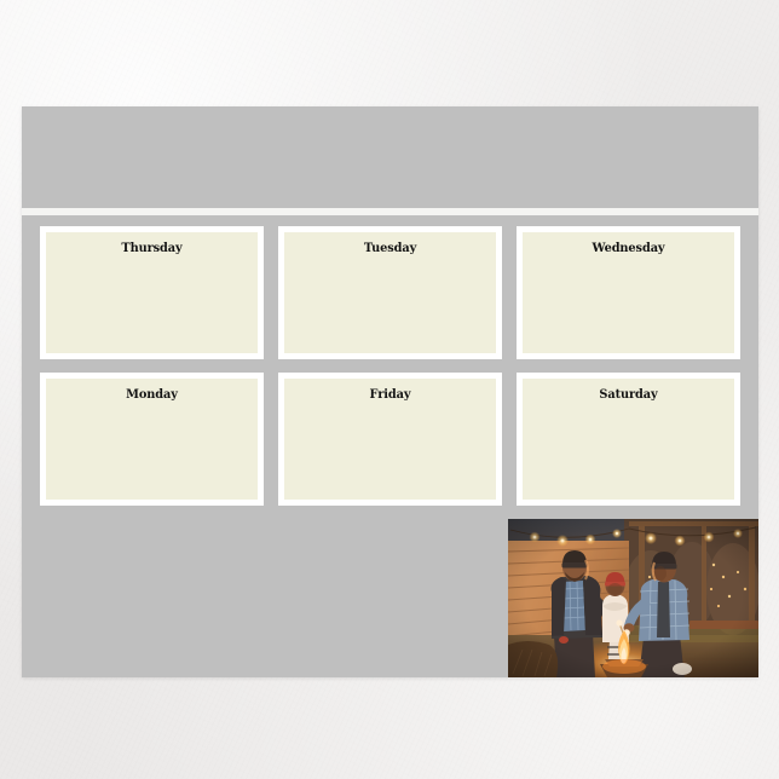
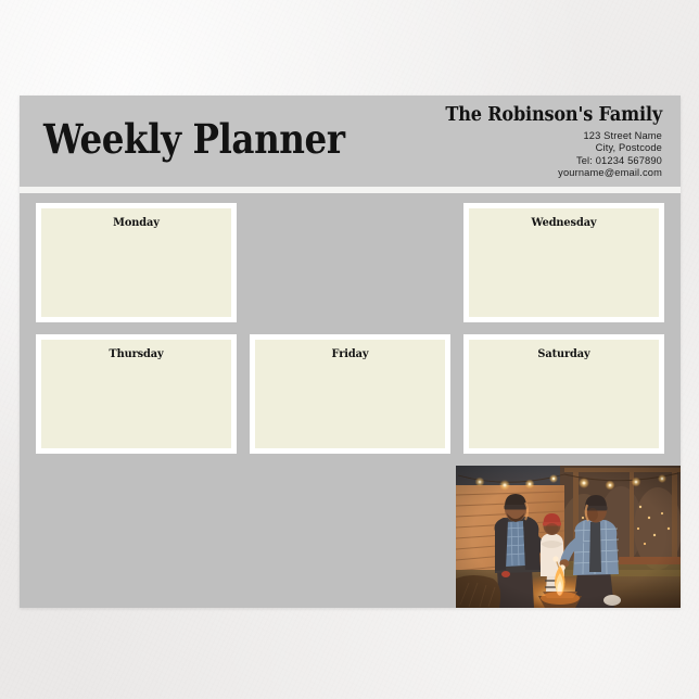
+ Weekly Planner
+ The Robinson's Family
+ 123 Street Name
+ City, Postcode
+ Tel: 01234 567890
+ yourname@email.com
- Thursday
+ Monday
- Tuesday
  Wednesday
- Monday
+ Thursday
  Friday
  Saturday
